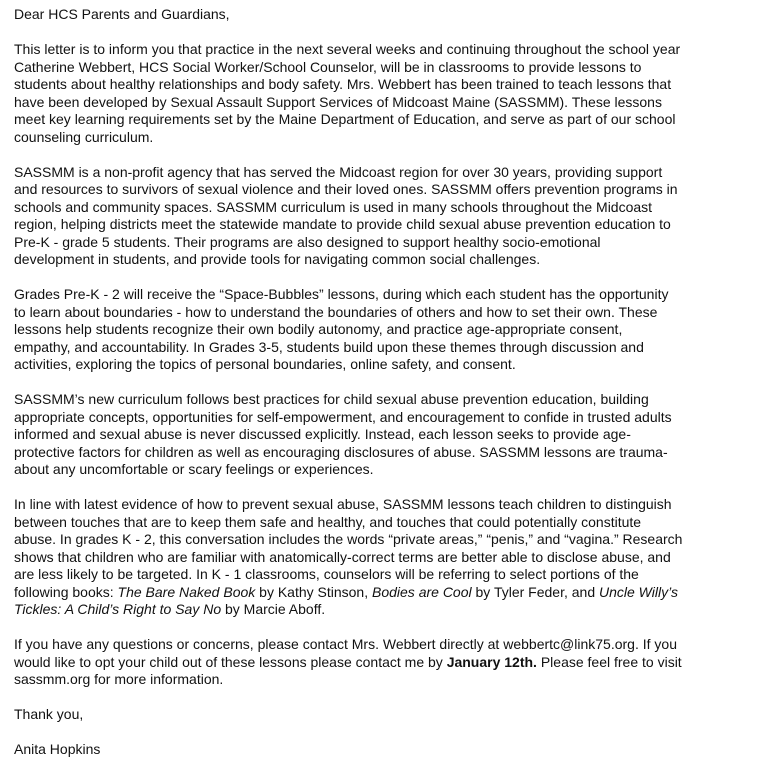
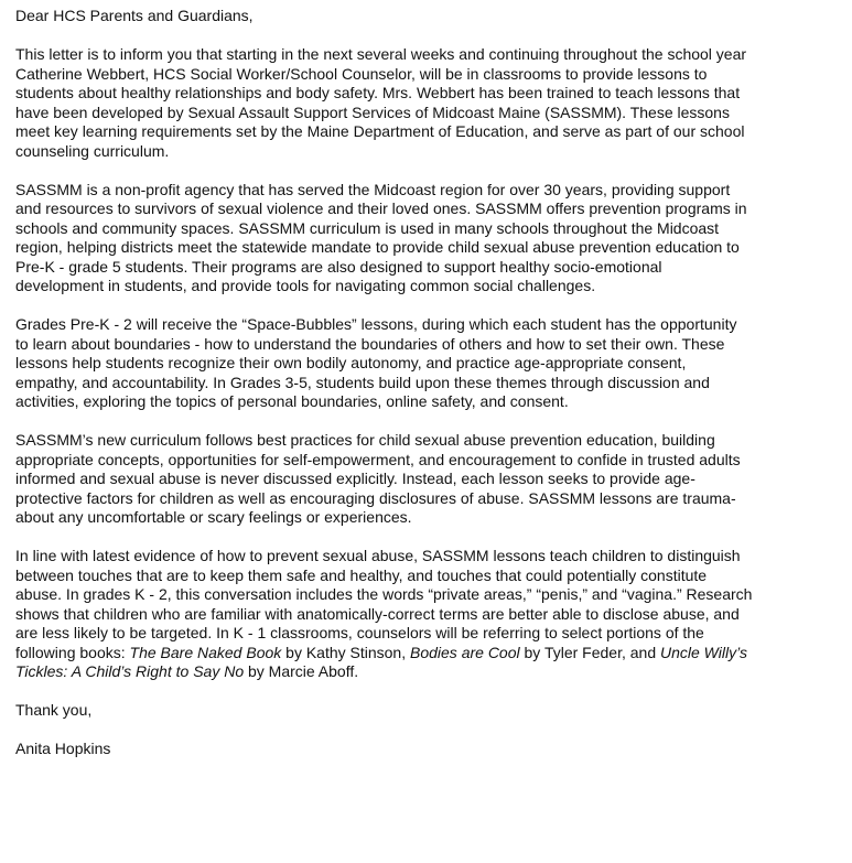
  Dear HCS Parents and Guardians,
- This letter is to inform you that practice in the next several weeks and continuing throughout the school year
+ This letter is to inform you that starting in the next several weeks and continuing throughout the school year
  Catherine Webbert, HCS Social Worker/School Counselor, will be in classrooms to provide lessons to
  students about healthy relationships and body safety. Mrs. Webbert has been trained to teach lessons that
  have been developed by Sexual Assault Support Services of Midcoast Maine (SASSMM). These lessons
  meet key learning requirements set by the Maine Department of Education, and serve as part of our school
  counseling curriculum.
  SASSMM is a non-profit agency that has served the Midcoast region for over 30 years, providing support
  and resources to survivors of sexual violence and their loved ones. SASSMM offers prevention programs in
  schools and community spaces. SASSMM curriculum is used in many schools throughout the Midcoast
  region, helping districts meet the statewide mandate to provide child sexual abuse prevention education to
  Pre-K - grade 5 students. Their programs are also designed to support healthy socio-emotional
  development in students, and provide tools for navigating common social challenges.
  Grades Pre-K - 2 will receive the “Space-Bubbles” lessons, during which each student has the opportunity
  to learn about boundaries - how to understand the boundaries of others and how to set their own. These
  lessons help students recognize their own bodily autonomy, and practice age-appropriate consent,
  empathy, and accountability. In Grades 3-5, students build upon these themes through discussion and
  activities, exploring the topics of personal boundaries, online safety, and consent.
  SASSMM’s new curriculum follows best practices for child sexual abuse prevention education, building
  appropriate concepts, opportunities for self-empowerment, and encouragement to confide in trusted adults
  informed and sexual abuse is never discussed explicitly. Instead, each lesson seeks to provide age-
  protective factors for children as well as encouraging disclosures of abuse. SASSMM lessons are trauma-
  about any uncomfortable or scary feelings or experiences.
  In line with latest evidence of how to prevent sexual abuse, SASSMM lessons teach children to distinguish
  between touches that are to keep them safe and healthy, and touches that could potentially constitute
  abuse. In grades K - 2, this conversation includes the words “private areas,” “penis,” and “vagina.” Research
  shows that children who are familiar with anatomically-correct terms are better able to disclose abuse, and
  are less likely to be targeted. In K - 1 classrooms, counselors will be referring to select portions of the
  following books: The Bare Naked Book by Kathy Stinson, Bodies are Cool by Tyler Feder, and Uncle Willy’s
  Tickles: A Child’s Right to Say No by Marcie Aboff.
- If you have any questions or concerns, please contact Mrs. Webbert directly at webbertc@link75.org. If you
- would like to opt your child out of these lessons please contact me by January 12th. Please feel free to visit
- sassmm.org for more information.
  Thank you,
  Anita Hopkins
